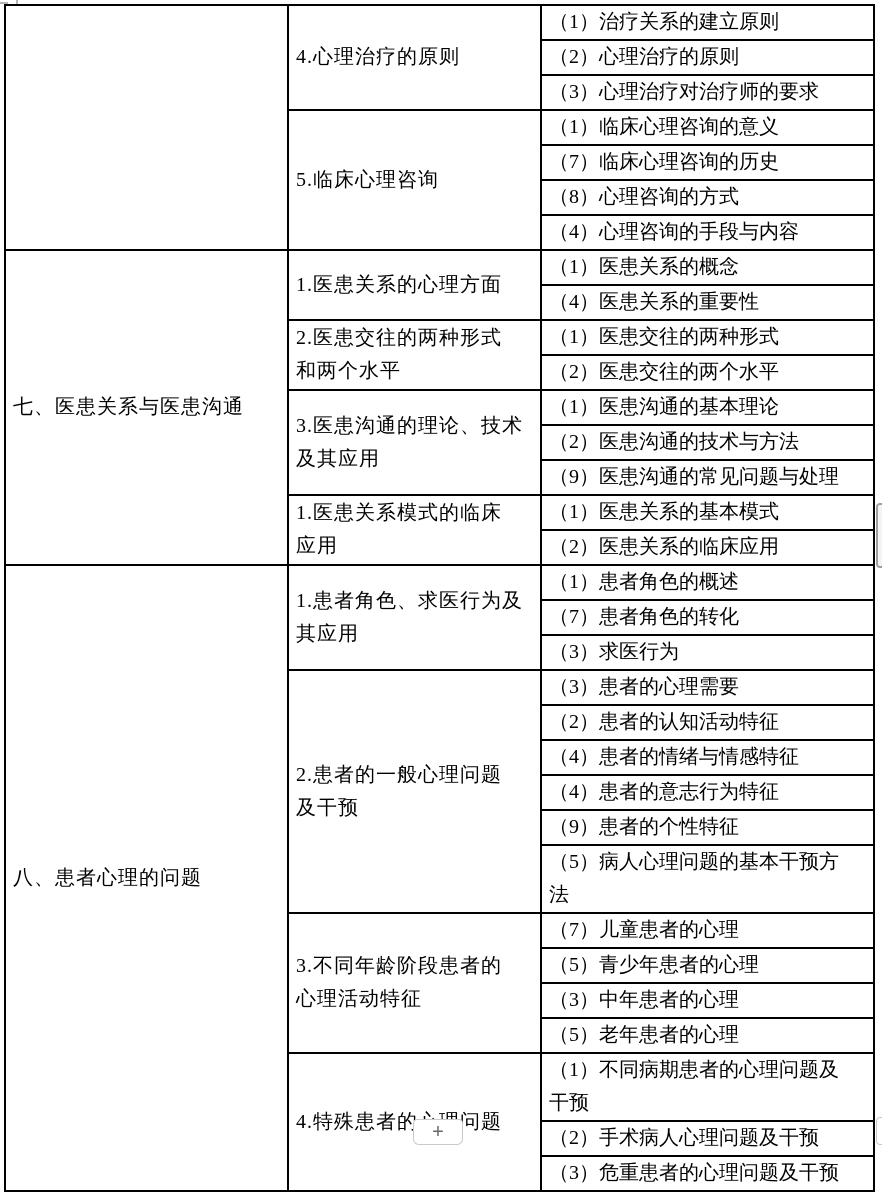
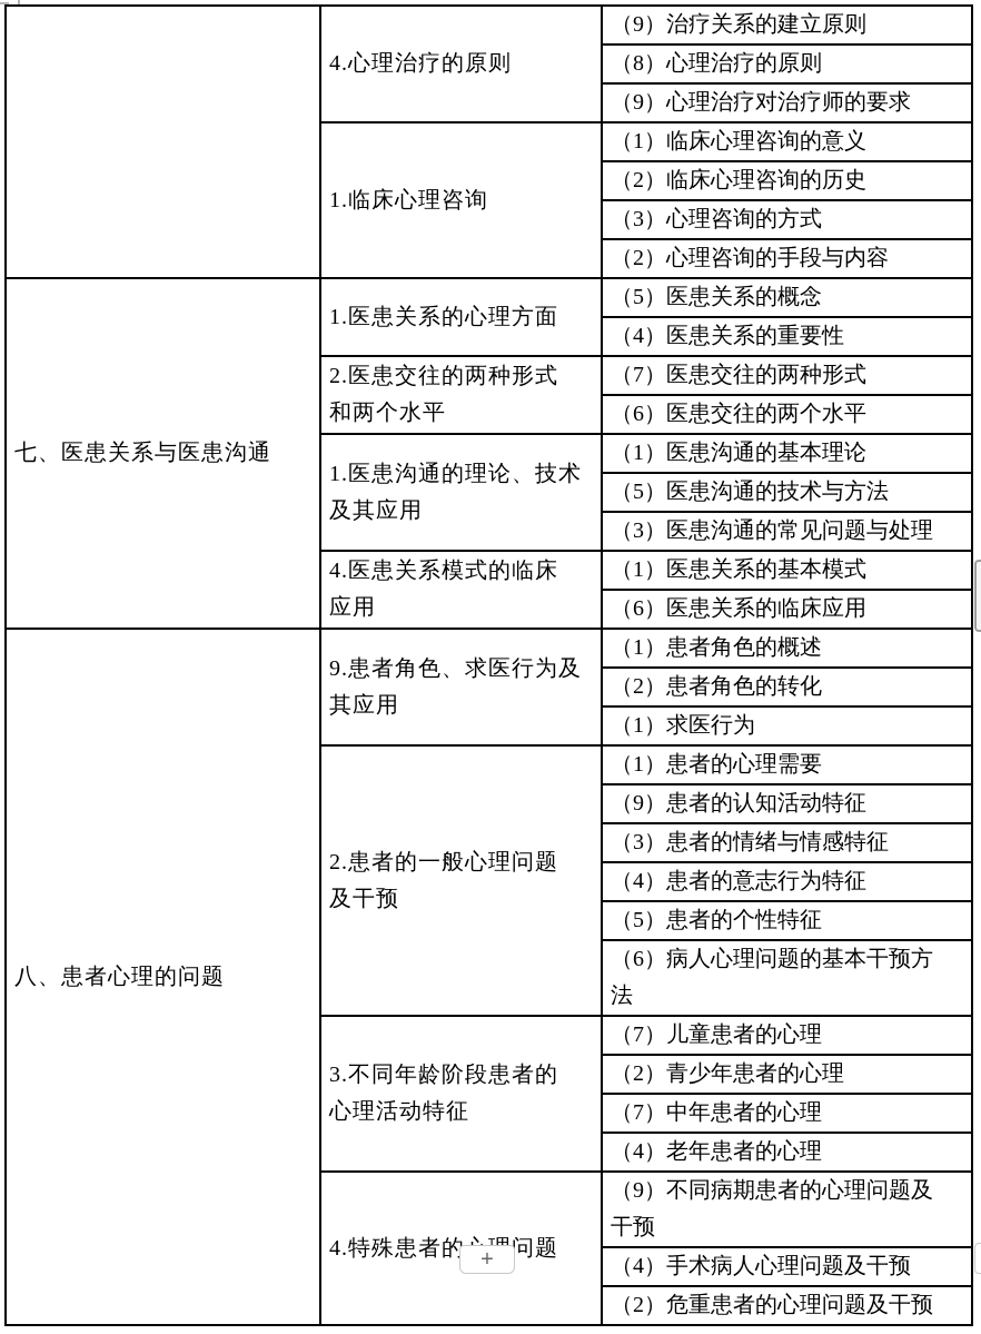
- 	4.心理治疗的原则	（1）治疗关系的建立原则
+ 	4.心理治疗的原则	（9）治疗关系的建立原则
- （2）心理治疗的原则
+ （8）心理治疗的原则
- （3）心理治疗对治疗师的要求
+ （9）心理治疗对治疗师的要求
- 5.临床心理咨询	（1）临床心理咨询的意义
+ 1.临床心理咨询	（1）临床心理咨询的意义
- （7）临床心理咨询的历史
+ （2）临床心理咨询的历史
- （8）心理咨询的方式
+ （3）心理咨询的方式
- （4）心理咨询的手段与内容
+ （2）心理咨询的手段与内容
- 七、医患关系与医患沟通	1.医患关系的心理方面	（1）医患关系的概念
+ 七、医患关系与医患沟通	1.医患关系的心理方面	（5）医患关系的概念
  （4）医患关系的重要性
- 2.医患交往的两种形式 和两个水平	（1）医患交往的两种形式
+ 2.医患交往的两种形式 和两个水平	（7）医患交往的两种形式
- （2）医患交往的两个水平
+ （6）医患交往的两个水平
- 3.医患沟通的理论、技术 及其应用	（1）医患沟通的基本理论
+ 1.医患沟通的理论、技术 及其应用	（1）医患沟通的基本理论
- （2）医患沟通的技术与方法
+ （5）医患沟通的技术与方法
- （9）医患沟通的常见问题与处理
+ （3）医患沟通的常见问题与处理
- 1.医患关系模式的临床 应用	（1）医患关系的基本模式
+ 4.医患关系模式的临床 应用	（1）医患关系的基本模式
- （2）医患关系的临床应用
+ （6）医患关系的临床应用
- 八、患者心理的问题	1.患者角色、求医行为及 其应用	（1）患者角色的概述
+ 八、患者心理的问题	9.患者角色、求医行为及 其应用	（1）患者角色的概述
- （7）患者角色的转化
+ （2）患者角色的转化
- （3）求医行为
+ （1）求医行为
- 2.患者的一般心理问题 及干预	（3）患者的心理需要
+ 2.患者的一般心理问题 及干预	（1）患者的心理需要
- （2）患者的认知活动特征
+ （9）患者的认知活动特征
- （4）患者的情绪与情感特征
+ （3）患者的情绪与情感特征
  （4）患者的意志行为特征
- （9）患者的个性特征
+ （5）患者的个性特征
- （5）病人心理问题的基本干预方 法
+ （6）病人心理问题的基本干预方 法
  3.不同年龄阶段患者的 心理活动特征	（7）儿童患者的心理
- （5）青少年患者的心理
+ （2）青少年患者的心理
- （3）中年患者的心理
+ （7）中年患者的心理
- （5）老年患者的心理
+ （4）老年患者的心理
- 4.特殊患者的问题	（1）不同病期患者的心理问题及 干预
+ 4.特殊患者的问题	（9）不同病期患者的心理问题及 干预
- （2）手术病人心理问题及干预
+ （4）手术病人心理问题及干预
- （3）危重患者的心理问题及干预
+ （2）危重患者的心理问题及干预
  +
